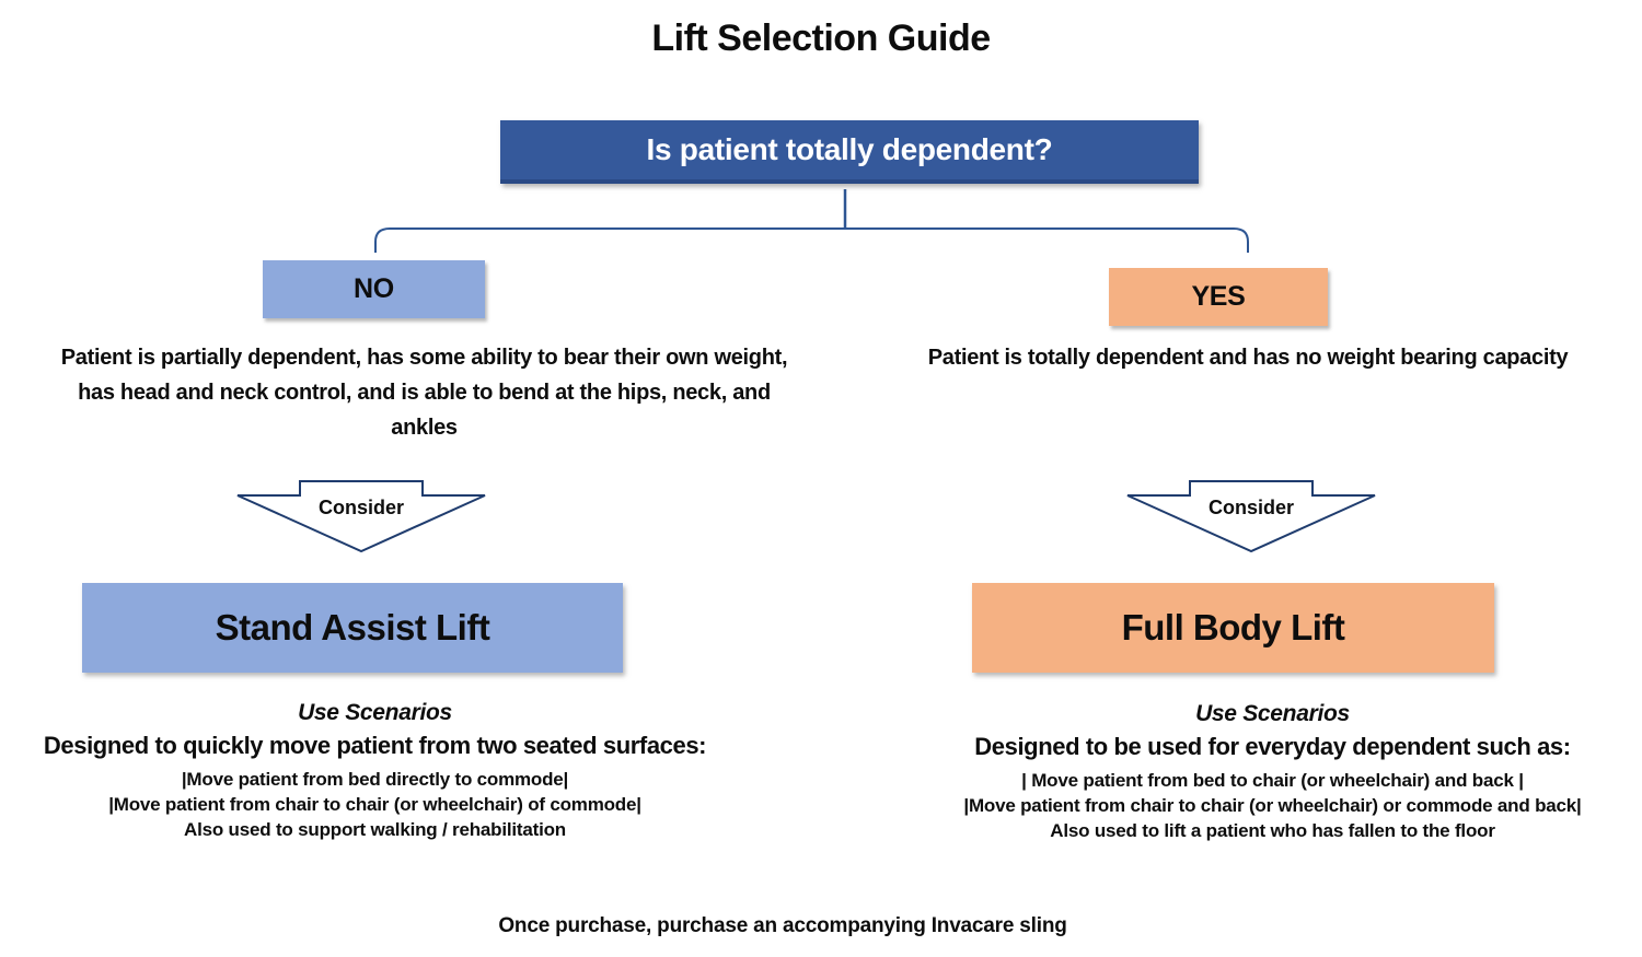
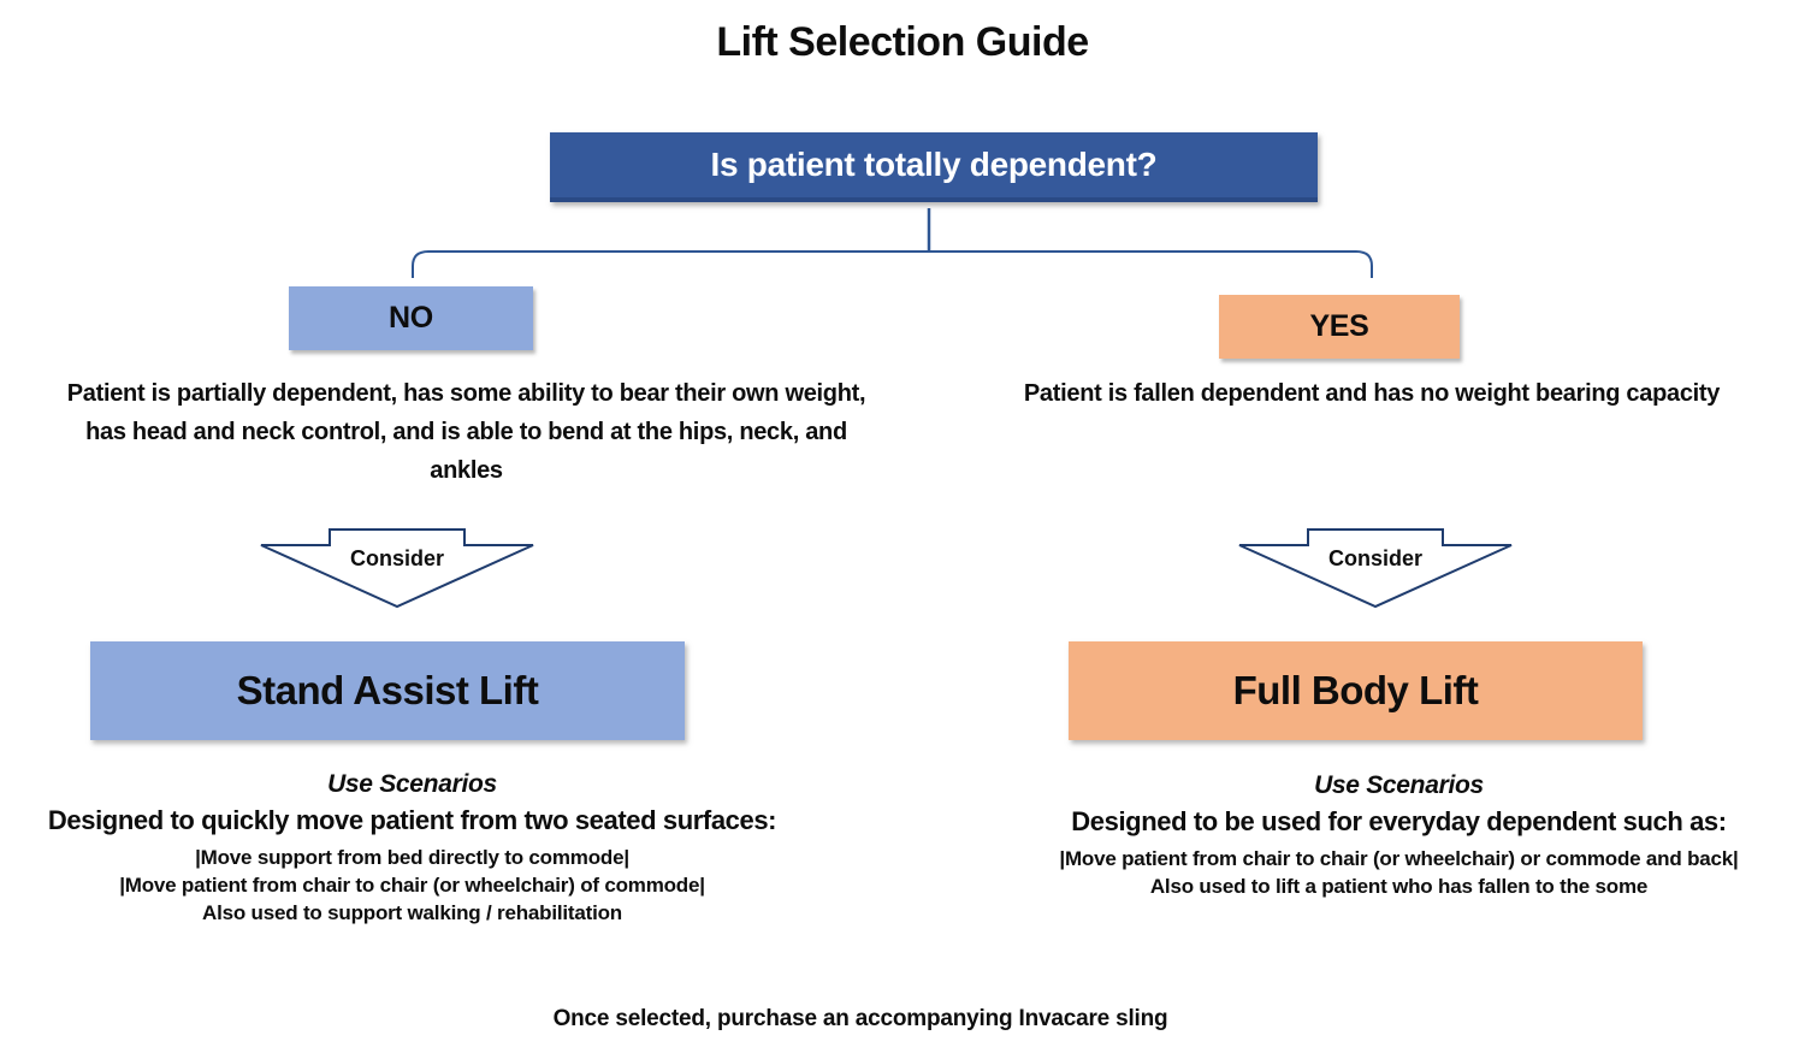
  Lift Selection Guide
  Is patient totally dependent?
  NO
  YES
  Patient is partially dependent, has some ability to bear their own weight, has head and neck control, and is able to bend at the hips, neck, and ankles
- Patient is totally dependent and has no weight bearing capacity
+ Patient is fallen dependent and has no weight bearing capacity
  Consider
  Consider
  Stand Assist Lift
  Full Body Lift
  Use Scenarios
  Designed to quickly move patient from two seated surfaces:
- |Move patient from bed directly to commode|
+ |Move support from bed directly to commode|
  |Move patient from chair to chair (or wheelchair) of commode|
  Also used to support walking / rehabilitation
  Use Scenarios
  Designed to be used for everyday dependent such as:
- | Move patient from bed to chair (or wheelchair) and back |
  |Move patient from chair to chair (or wheelchair) or commode and back|
- Also used to lift a patient who has fallen to the floor
+ Also used to lift a patient who has fallen to the some
- Once purchase, purchase an accompanying Invacare sling
+ Once selected, purchase an accompanying Invacare sling
